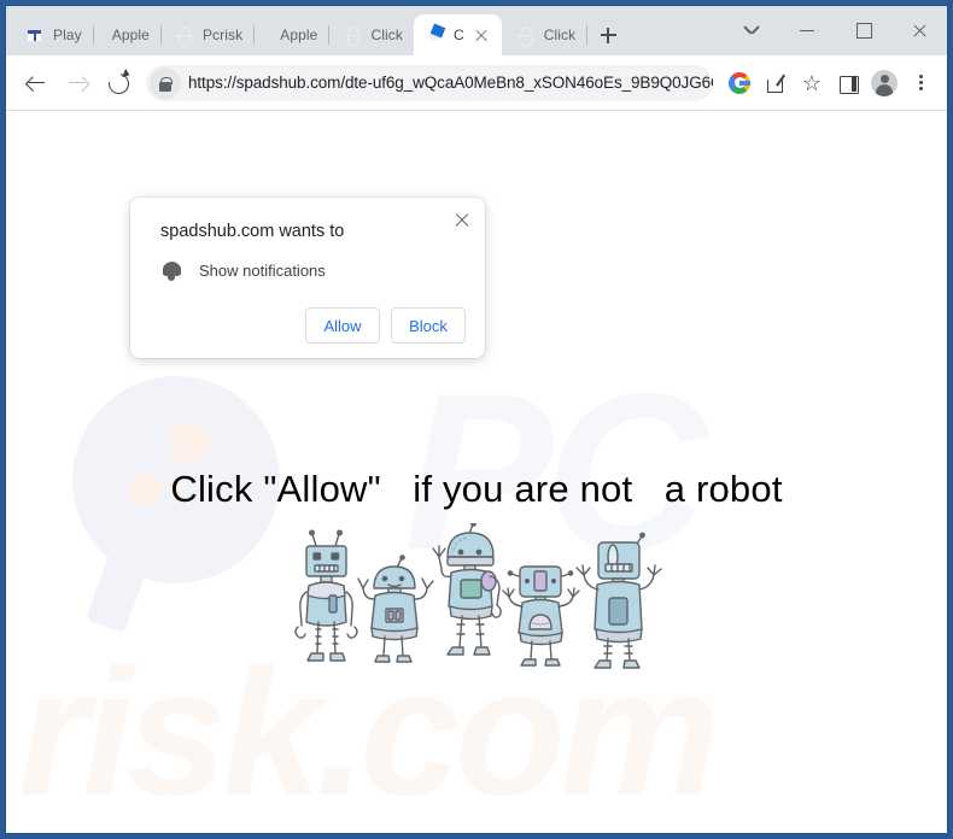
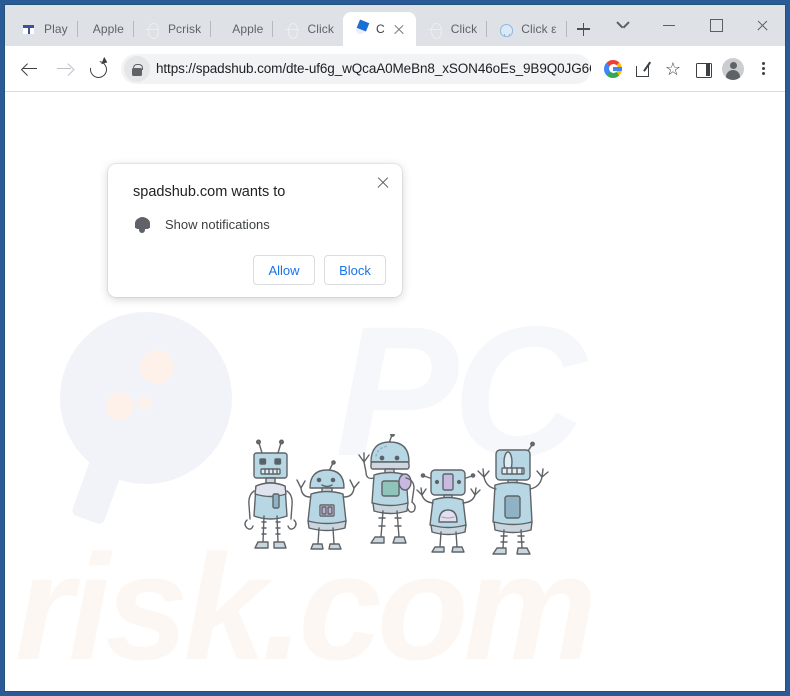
  Play
  Apple
  Pcrisk
  Apple
  Click
  C
  Click
+ Click ε
  https://spadshub.com/dte-uf6g_wQcaA0MeBn8_xSON46oEs_9B9Q0JG6
  ☆
  PC
  risk.com
- Click "Allow" if you are not a robot
  spadshub.com wants to
  Show notifications
  Allow
  Block
